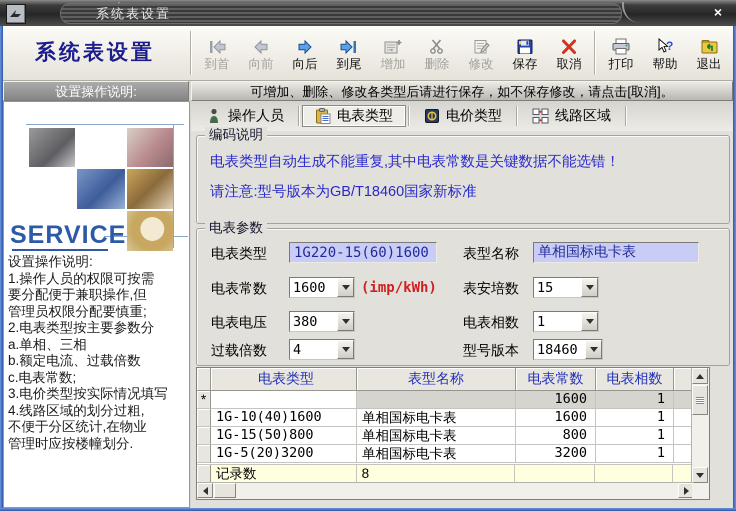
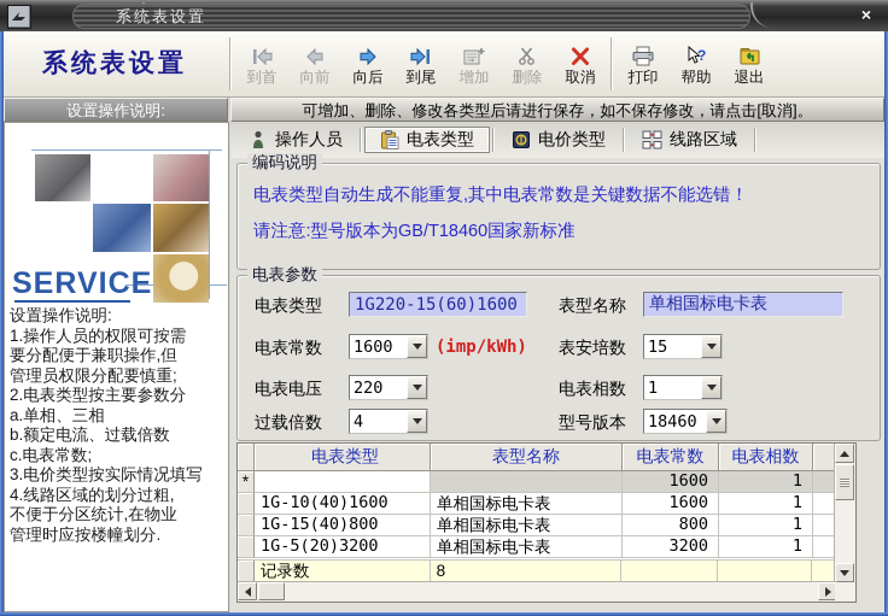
  系统表设置
  ×
  系统表设置
  到首
  向前
  向后
  到尾
  增加
  删除
- 修改
- 保存
  取消
  打印
  ?
  帮助
  退出
  设置操作说明:
  可增加、删除、修改各类型后请进行保存，如不保存修改，请点击[取消]。
  SERVICE
  设置操作说明:
  1.操作人员的权限可按需
  要分配便于兼职操作,但
  管理员权限分配要慎重;
  2.电表类型按主要参数分
  a.单相、三相
  b.额定电流、过载倍数
  c.电表常数;
  3.电价类型按实际情况填写
  4.线路区域的划分过粗,
  不便于分区统计,在物业
  管理时应按楼幢划分.
  操作人员
  电表类型
  电价类型
  线路区域
  编码说明
  电表类型自动生成不能重复,其中电表常数是关键数据不能选错！
  请注意:型号版本为GB/T18460国家新标准
  电表参数
  电表类型
  1G220-15(60)1600
  表型名称
  单相国标电卡表
  电表常数
  1600
  (imp/kWh)
  表安培数
  15
  电表电压
- 380
+ 220
  电表相数
  1
  过载倍数
  4
  型号版本
  18460
  电表类型
  表型名称
  电表常数
  电表相数
  *
  1600
  1
  1G-10(40)1600
  单相国标电卡表
  1600
  1
- 1G-15(50)800
+ 1G-15(40)800
  单相国标电卡表
  800
  1
  1G-5(20)3200
  单相国标电卡表
  3200
  1
  记录数
  8
